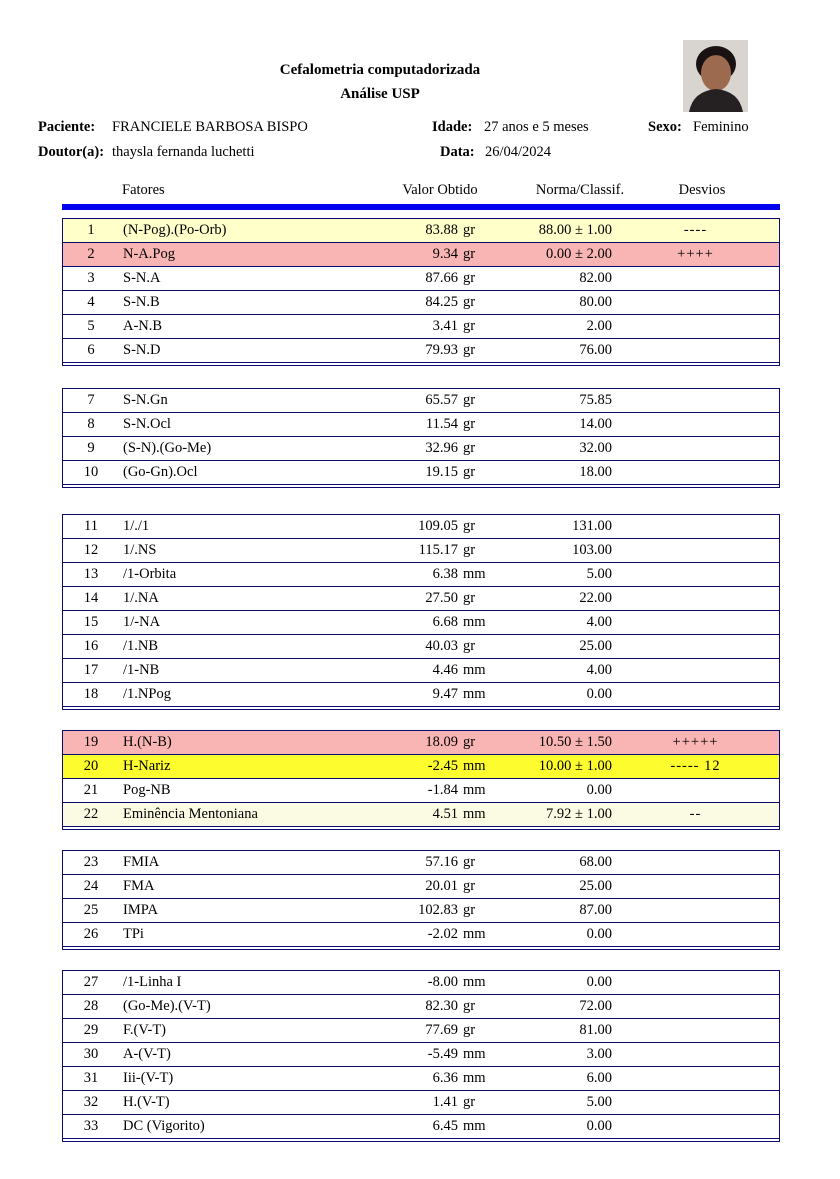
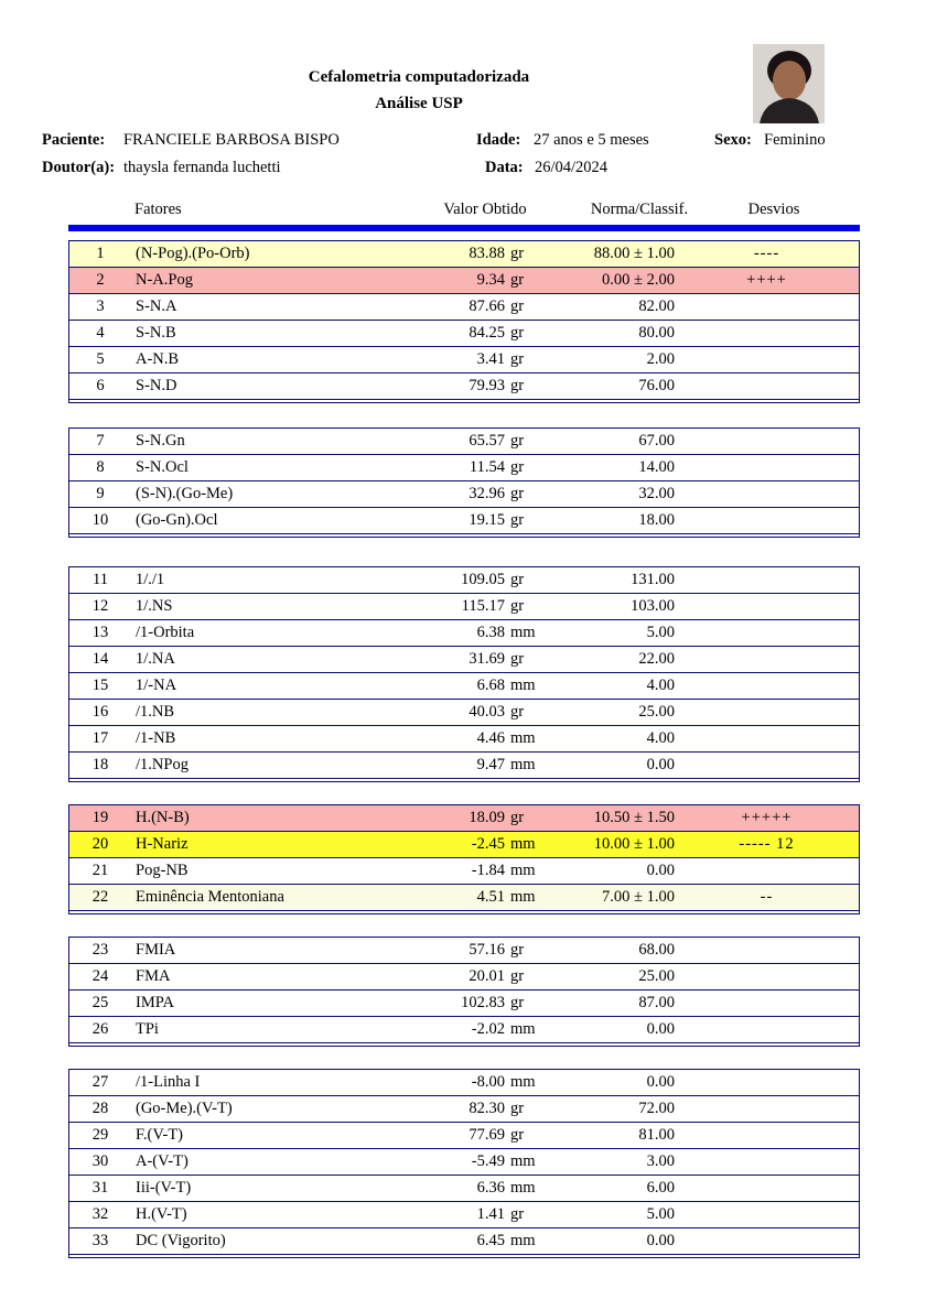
  Cefalometria computadorizada
  Análise USP
  Paciente:
  FRANCIELE BARBOSA BISPO
  Idade:
  27 anos e 5 meses
  Sexo:
  Feminino
  Doutor(a):
  thaysla fernanda luchetti
  Data:
  26/04/2024
  Fatores
  Valor Obtido
  Norma/Classif.
  Desvios
  1
  (N-Pog).(Po-Orb)
  83.88
  gr
  88.00 ± 1.00
  ----
  2
  N-A.Pog
  9.34
  gr
  0.00 ± 2.00
  ++++
  3
  S-N.A
  87.66
  gr
  82.00
  4
  S-N.B
  84.25
  gr
  80.00
  5
  A-N.B
  3.41
  gr
  2.00
  6
  S-N.D
  79.93
  gr
  76.00
  7
  S-N.Gn
  65.57
  gr
- 75.85
+ 67.00
  8
  S-N.Ocl
  11.54
  gr
  14.00
  9
  (S-N).(Go-Me)
  32.96
  gr
  32.00
  10
  (Go-Gn).Ocl
  19.15
  gr
  18.00
  11
  1/./1
  109.05
  gr
  131.00
  12
  1/.NS
  115.17
  gr
  103.00
  13
  /1-Orbita
  6.38
  mm
  5.00
  14
  1/.NA
- 27.50
+ 31.69
  gr
  22.00
  15
  1/-NA
  6.68
  mm
  4.00
  16
  /1.NB
  40.03
  gr
  25.00
  17
  /1-NB
  4.46
  mm
  4.00
  18
  /1.NPog
  9.47
  mm
  0.00
  19
  H.(N-B)
  18.09
  gr
  10.50 ± 1.50
  +++++
  20
  H-Nariz
  -2.45
  mm
  10.00 ± 1.00
  ----- 12
  21
  Pog-NB
  -1.84
  mm
  0.00
  22
  Eminência Mentoniana
  4.51
  mm
- 7.92 ± 1.00
+ 7.00 ± 1.00
  --
  23
  FMIA
  57.16
  gr
  68.00
  24
  FMA
  20.01
  gr
  25.00
  25
  IMPA
  102.83
  gr
  87.00
  26
  TPi
  -2.02
  mm
  0.00
  27
  /1-Linha I
  -8.00
  mm
  0.00
  28
  (Go-Me).(V-T)
  82.30
  gr
  72.00
  29
  F.(V-T)
  77.69
  gr
  81.00
  30
  A-(V-T)
  -5.49
  mm
  3.00
  31
  Iii-(V-T)
  6.36
  mm
  6.00
  32
  H.(V-T)
  1.41
  gr
  5.00
  33
  DC (Vigorito)
  6.45
  mm
  0.00
